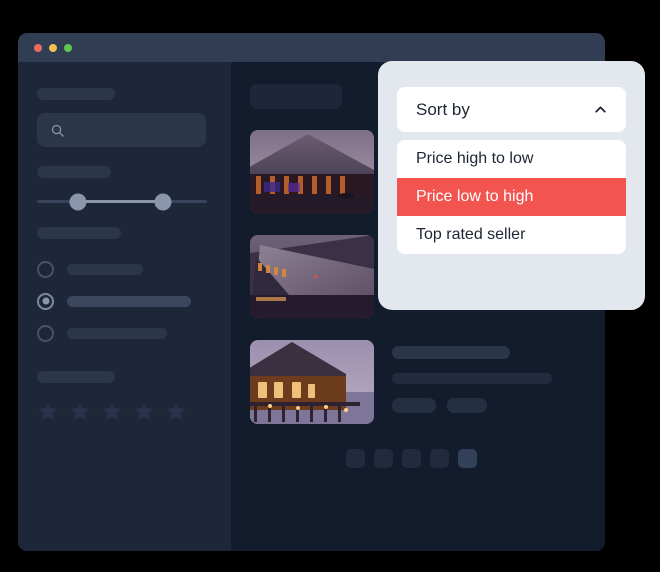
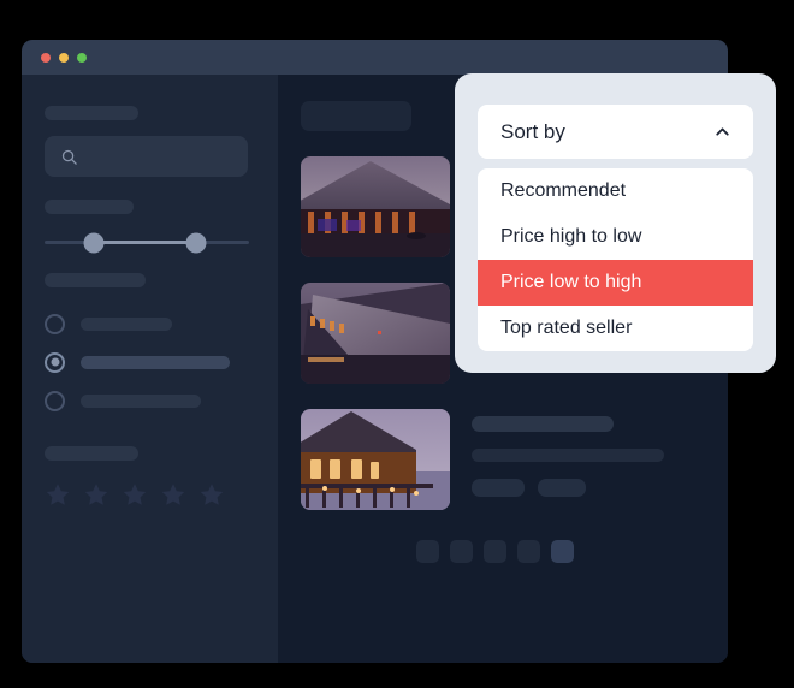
  Sort by
+ Recommendet
  Price high to low
  Price low to high
  Top rated seller
